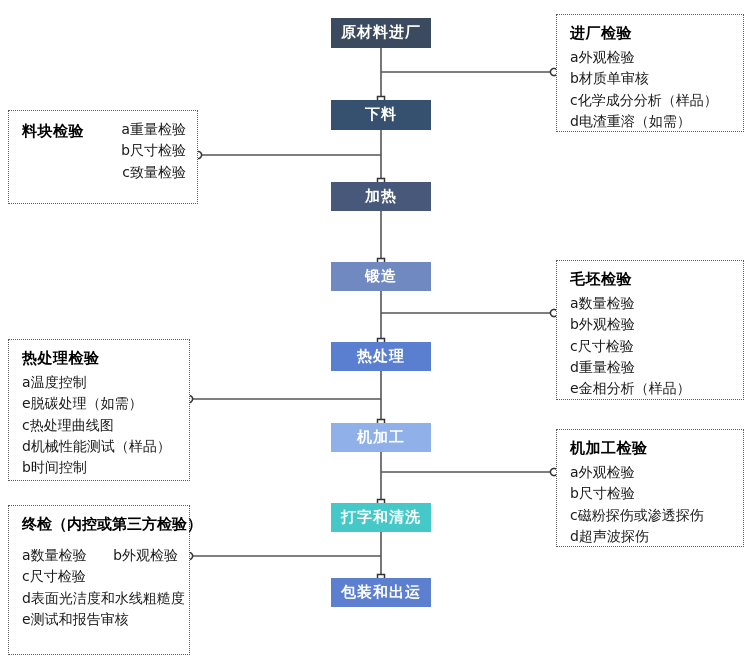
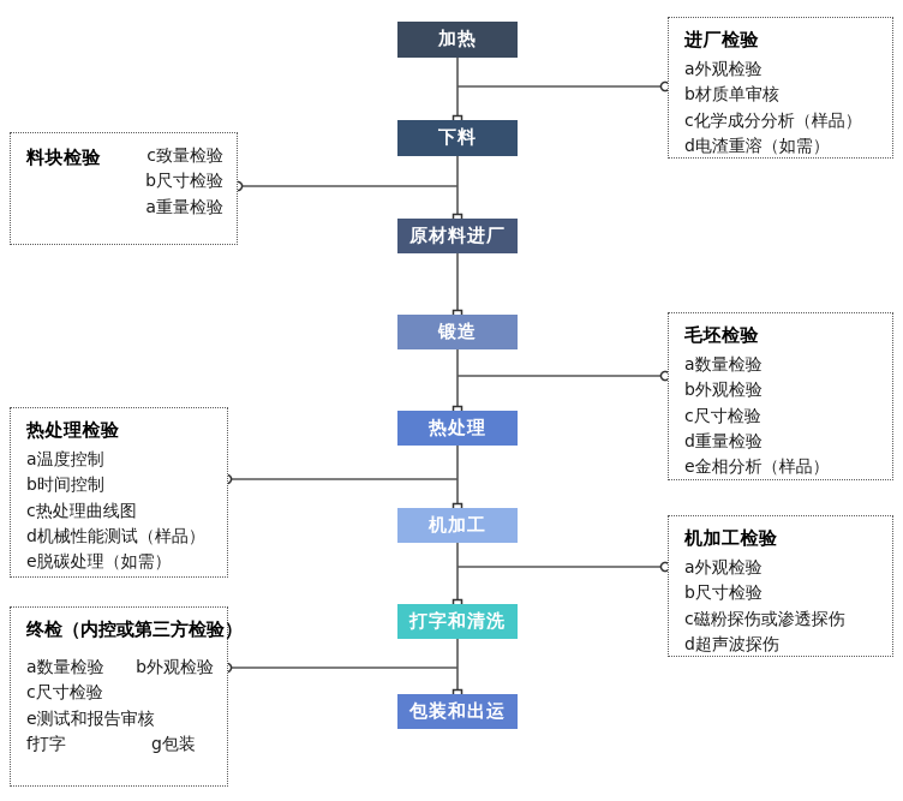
- 原材料进厂
+ 加热
  下料
- 加热
+ 原材料进厂
  锻造
  热处理
  机加工
  打字和清洗
  包装和出运
  进厂检验
  a外观检验
  b材质单审核
  c化学成分分析（样品）
  d电渣重溶（如需）
  料块检验
- a重量检验
+ c致量检验
  b尺寸检验
- c致量检验
+ a重量检验
  毛坯检验
  a数量检验
  b外观检验
  c尺寸检验
  d重量检验
  e金相分析（样品）
  热处理检验
  a温度控制
- e脱碳处理（如需）
+ b时间控制
  c热处理曲线图
  d机械性能测试（样品）
- b时间控制
+ e脱碳处理（如需）
  机加工检验
  a外观检验
  b尺寸检验
  c磁粉探伤或渗透探伤
  d超声波探伤
  终检（内控或第三方检验）
  a数量检验
  b外观检验
  c尺寸检验
- d表面光洁度和水线粗糙度
  e测试和报告审核
+ f打字
+ g包装
